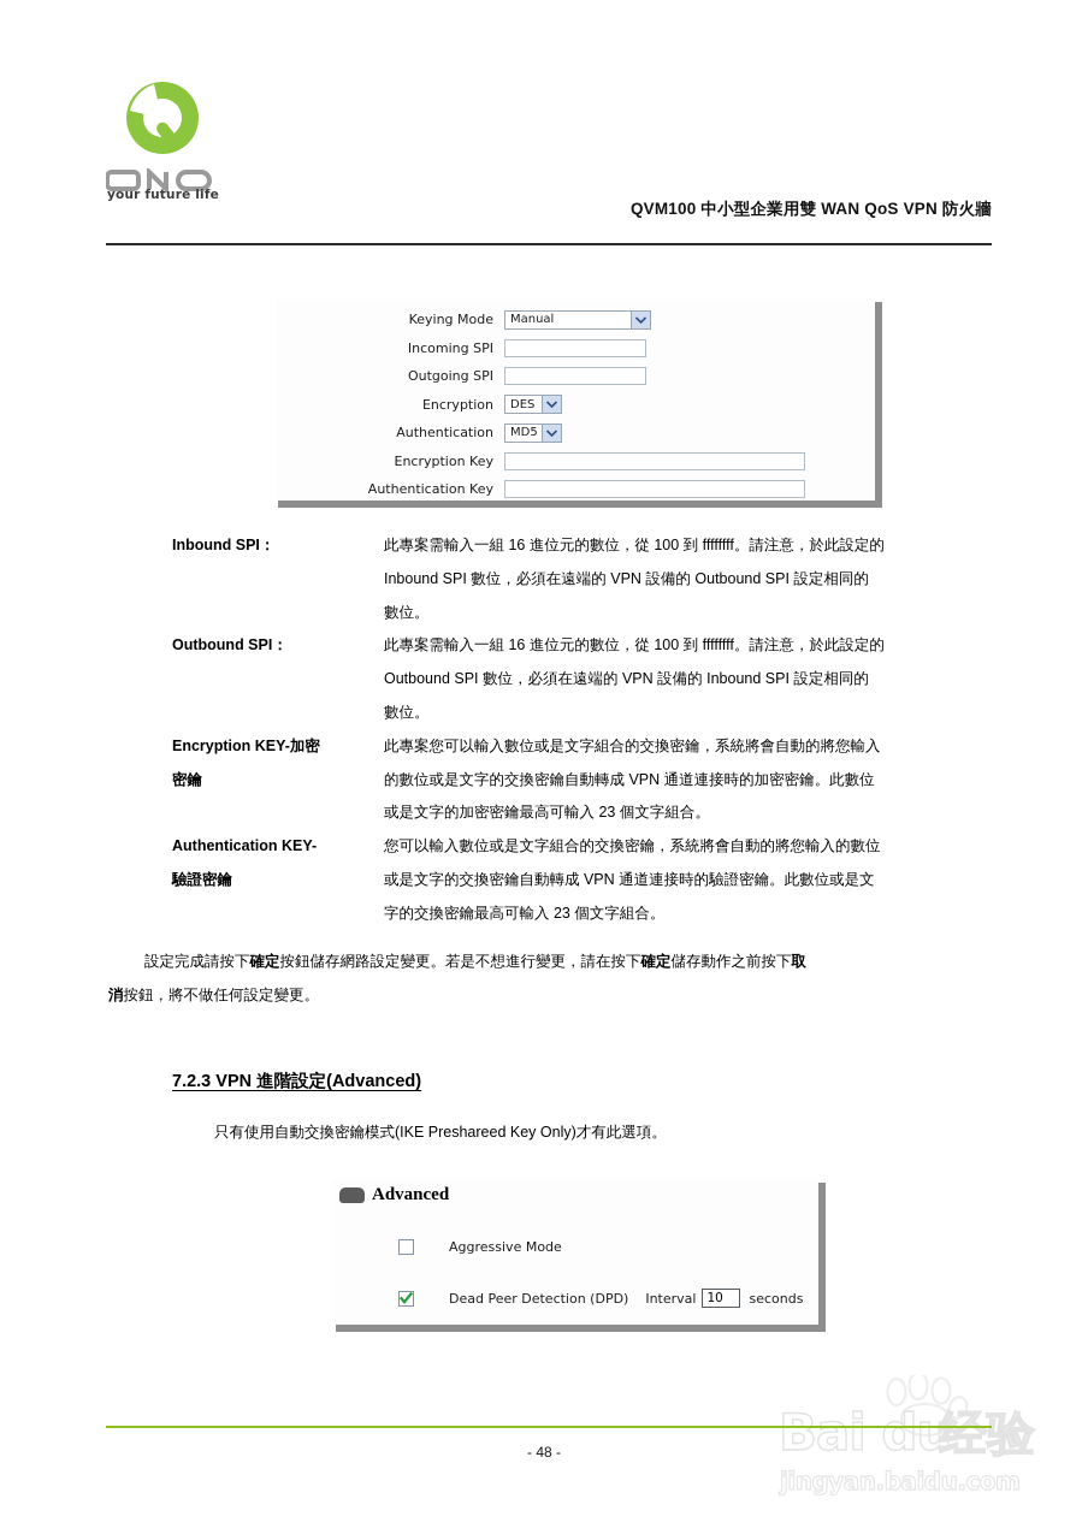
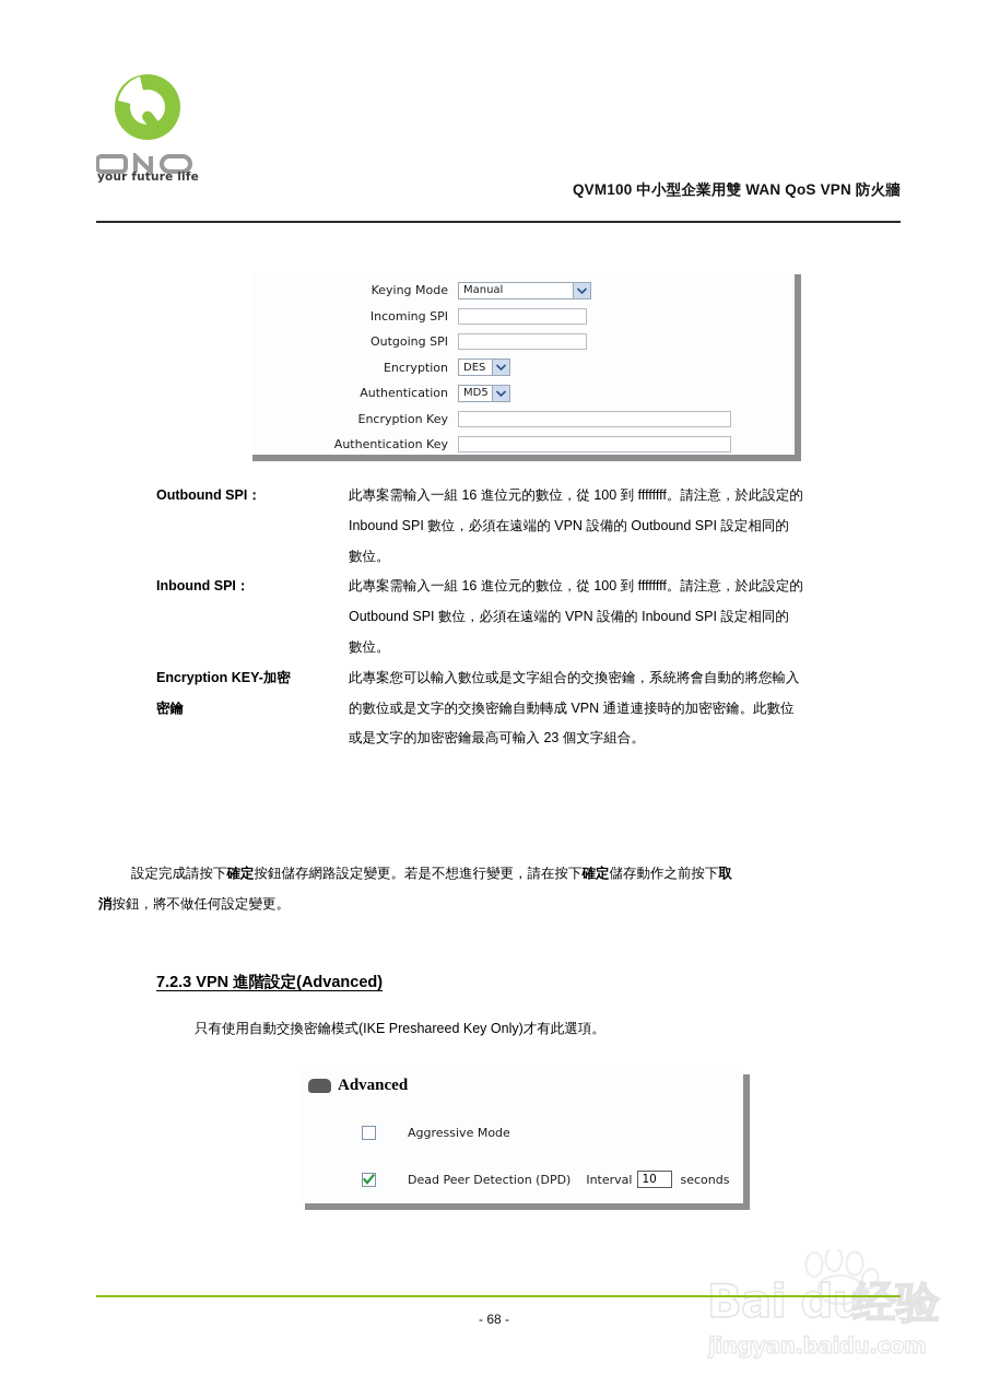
  your future life
  QVM100 中小型企業用雙 WAN QoS VPN 防火牆
  Keying Mode
  Manual
  Incoming SPI
  Outgoing SPI
  Encryption
  DES
  Authentication
  MD5
  Encryption Key
  Authentication Key
- Inbound SPI：
+ Outbound SPI：
  此專案需輸入一組 16 進位元的數位，從 100 到 ffffffff。請注意，於此設定的
  Inbound SPI 數位，必須在遠端的 VPN 設備的 Outbound SPI 設定相同的
  數位。
- Outbound SPI：
+ Inbound SPI：
  此專案需輸入一組 16 進位元的數位，從 100 到 ffffffff。請注意，於此設定的
  Outbound SPI 數位，必須在遠端的 VPN 設備的 Inbound SPI 設定相同的
  數位。
  Encryption KEY-加密
  密鑰
  此專案您可以輸入數位或是文字組合的交換密鑰，系統將會自動的將您輸入
  的數位或是文字的交換密鑰自動轉成 VPN 通道連接時的加密密鑰。此數位
  或是文字的加密密鑰最高可輸入 23 個文字組合。
- Authentication KEY-
- 驗證密鑰
- 您可以輸入數位或是文字組合的交換密鑰，系統將會自動的將您輸入的數位
- 或是文字的交換密鑰自動轉成 VPN 通道連接時的驗證密鑰。此數位或是文
- 字的交換密鑰最高可輸入 23 個文字組合。
  設定完成請按下確定按鈕儲存網路設定變更。若是不想進行變更，請在按下確定儲存動作之前按下取
  消按鈕，將不做任何設定變更。
  7.2.3 VPN 進階設定(Advanced)
  只有使用自動交換密鑰模式(IKE Preshareed Key Only)才有此選項。
  Advanced
  Aggressive Mode
  Dead Peer Detection (DPD)
  Interval
  10
  seconds
  Bai du
  经验
  jingyan.baidu.com
- - 48 -
+ - 68 -
